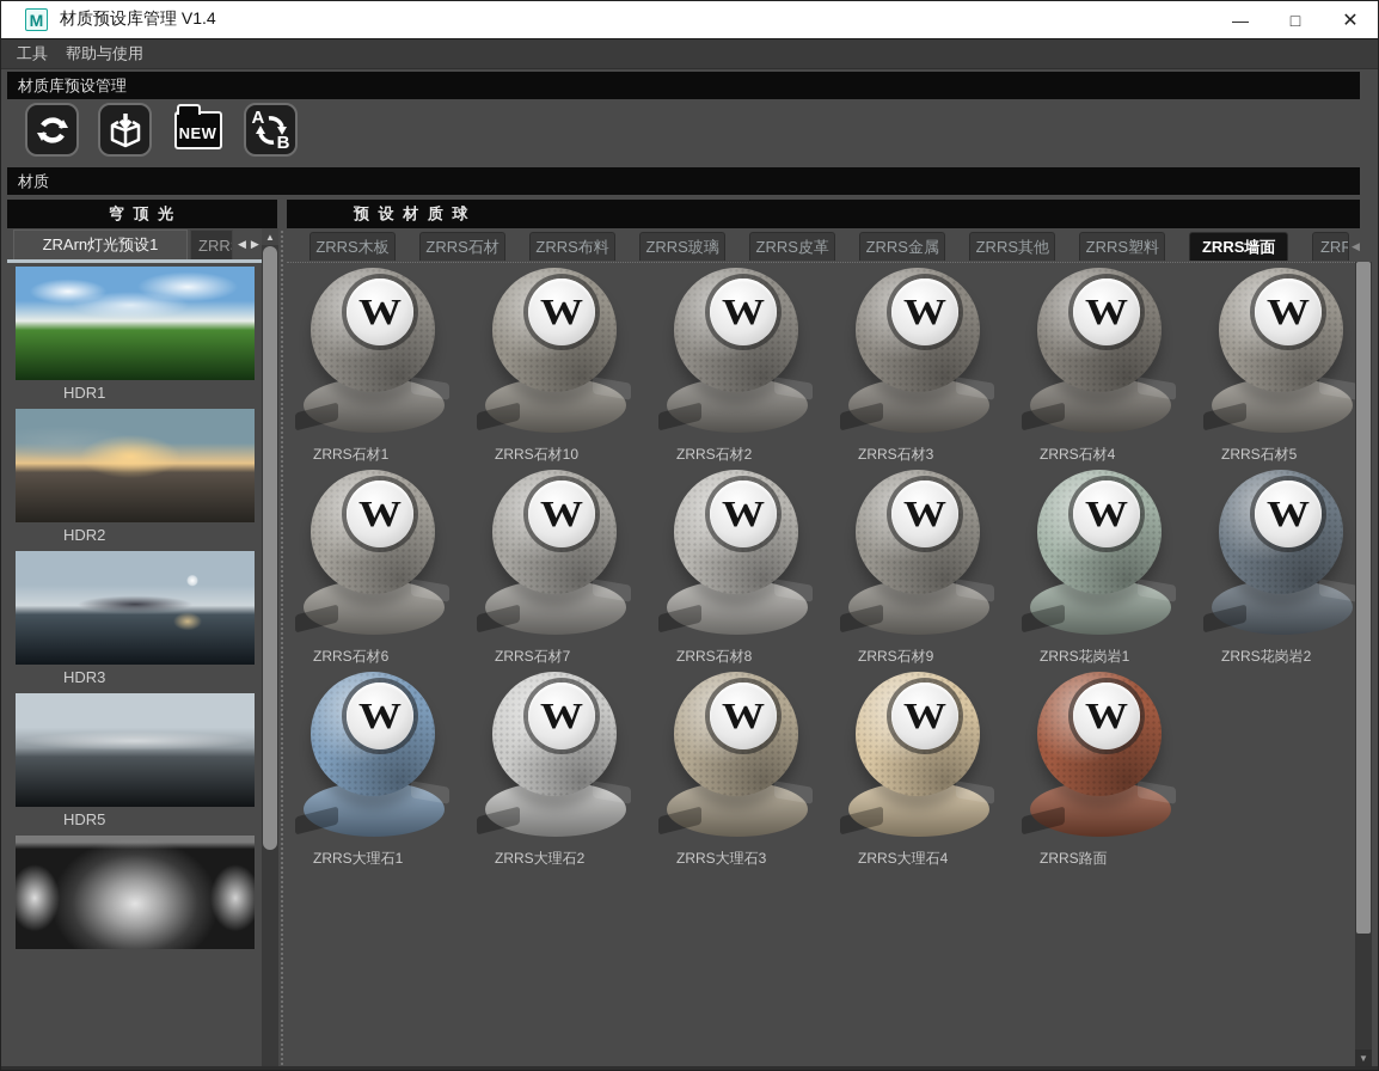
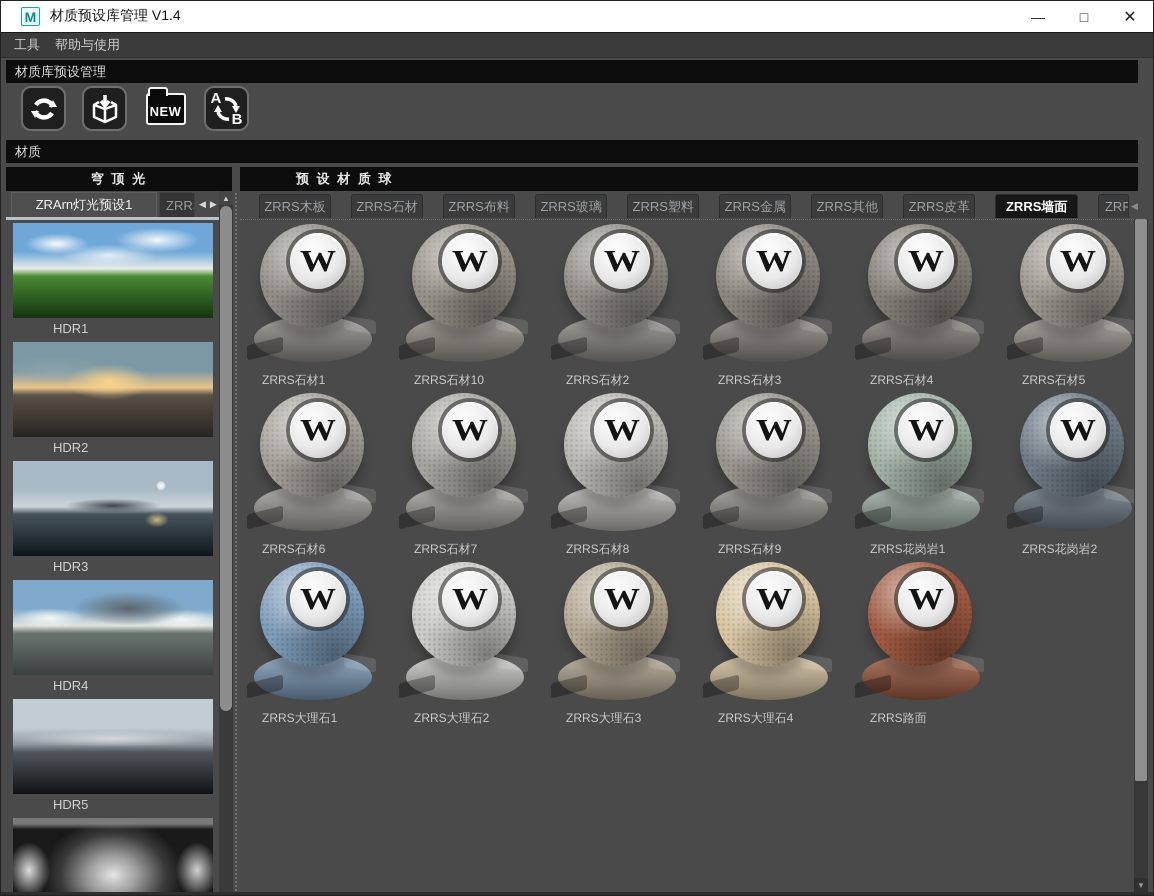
  M
  材质预设库管理 V1.4
  —
  □
  ✕
  工具
  帮助与使用
  材质库预设管理
  NEW
  A
  B
  材质
  穹 顶 光
  预 设 材 质 球
  ZRArn灯光预设1
  ZRR
  ◀
  ▶
  HDR1
  HDR2
  HDR3
+ HDR4
  HDR5
  ▲
  ZRRS木板
  ZRRS石材
  ZRRS布料
  ZRRS玻璃
- ZRRS皮革
+ ZRRS塑料
  ZRRS金属
  ZRRS其他
- ZRRS塑料
+ ZRRS皮革
  ZRRS墙面
  ZRR
  ◀
  W
  ZRRS石材1
  W
  ZRRS石材10
  W
  ZRRS石材2
  W
  ZRRS石材3
  W
  ZRRS石材4
  W
  ZRRS石材5
  W
  ZRRS石材6
  W
  ZRRS石材7
  W
  ZRRS石材8
  W
  ZRRS石材9
  W
  ZRRS花岗岩1
  W
  ZRRS花岗岩2
  W
  ZRRS大理石1
  W
  ZRRS大理石2
  W
  ZRRS大理石3
  W
  ZRRS大理石4
  W
  ZRRS路面
  ▼
